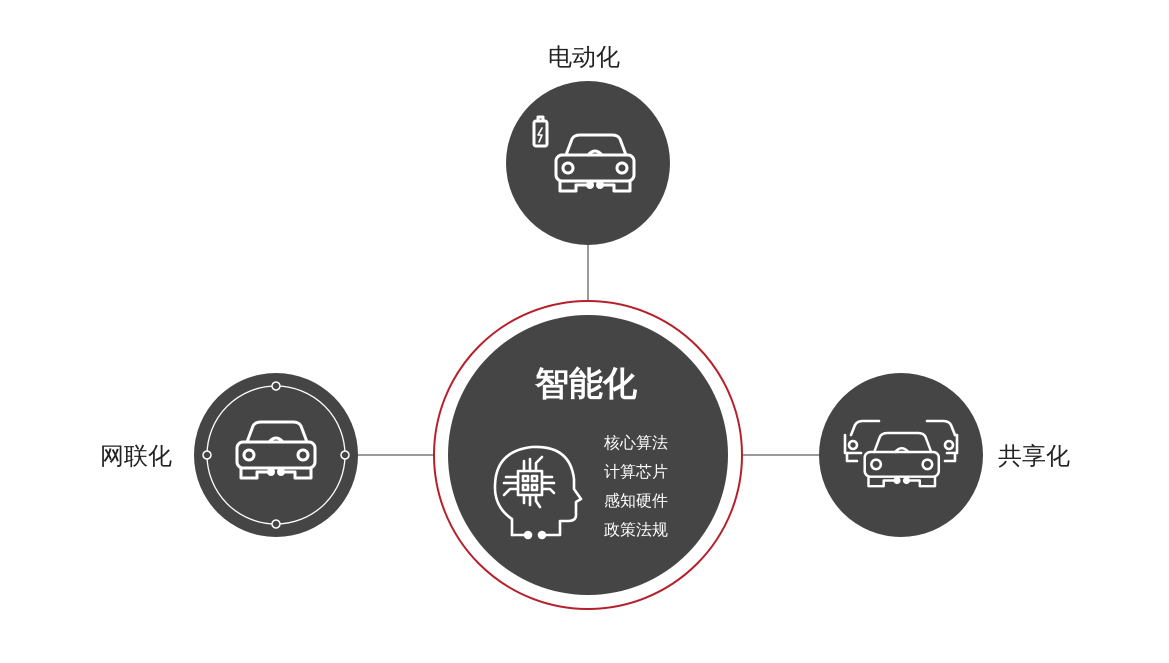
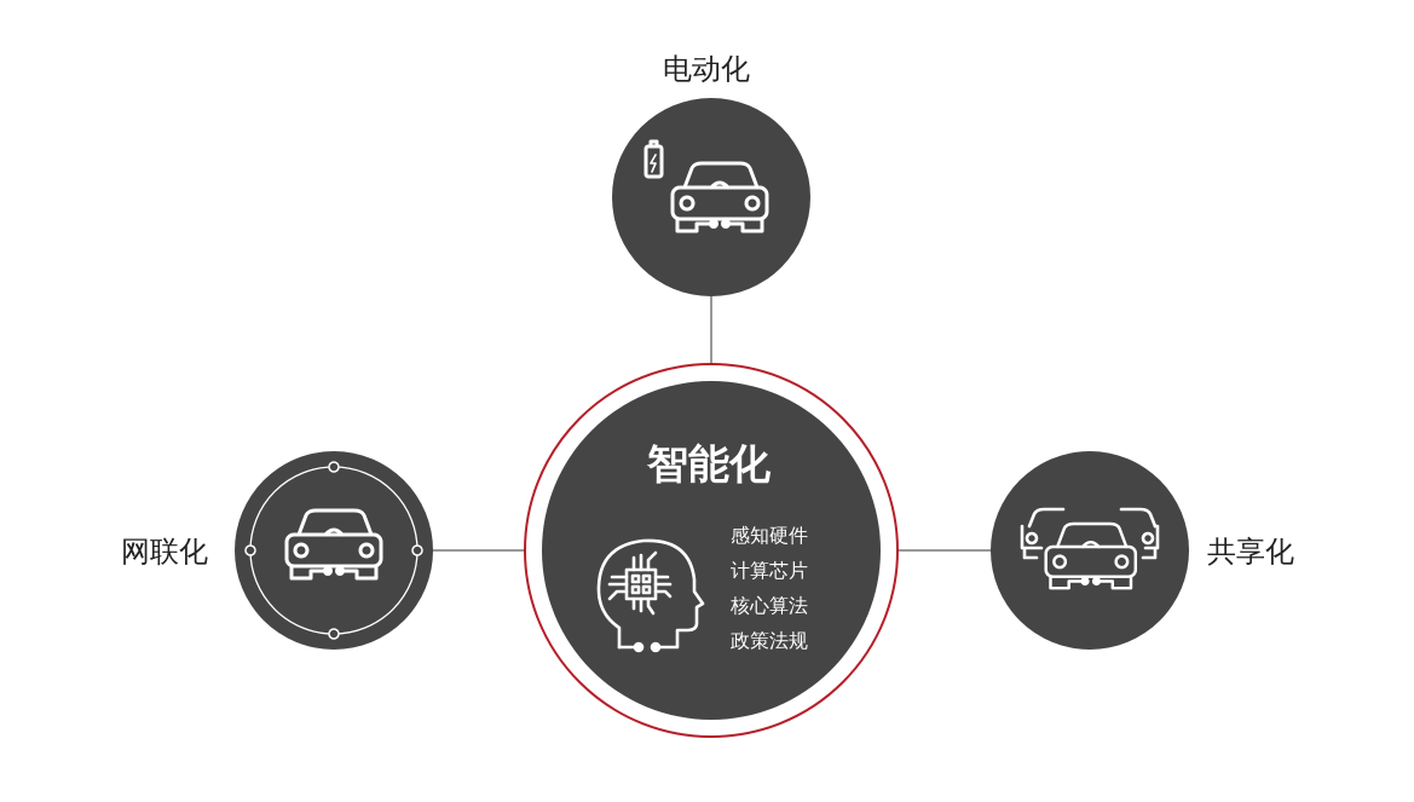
  电动化
  网联化
  共享化
  智能化
- 核心算法
+ 感知硬件
  计算芯片
- 感知硬件
+ 核心算法
  政策法规
